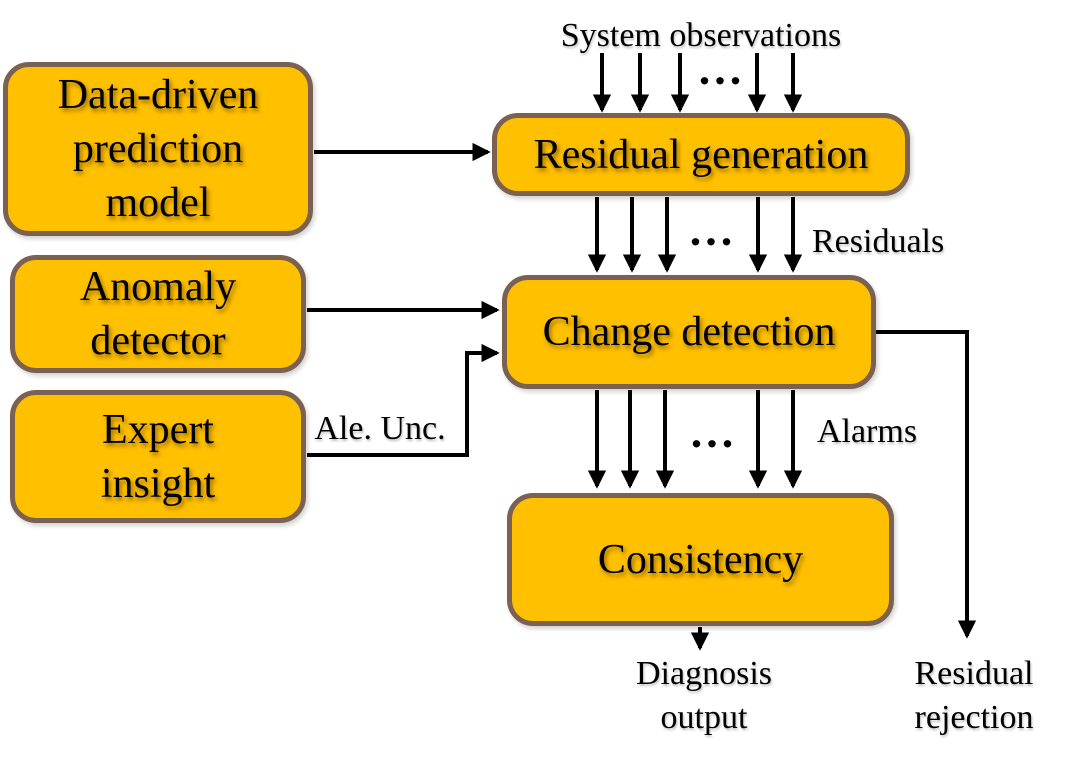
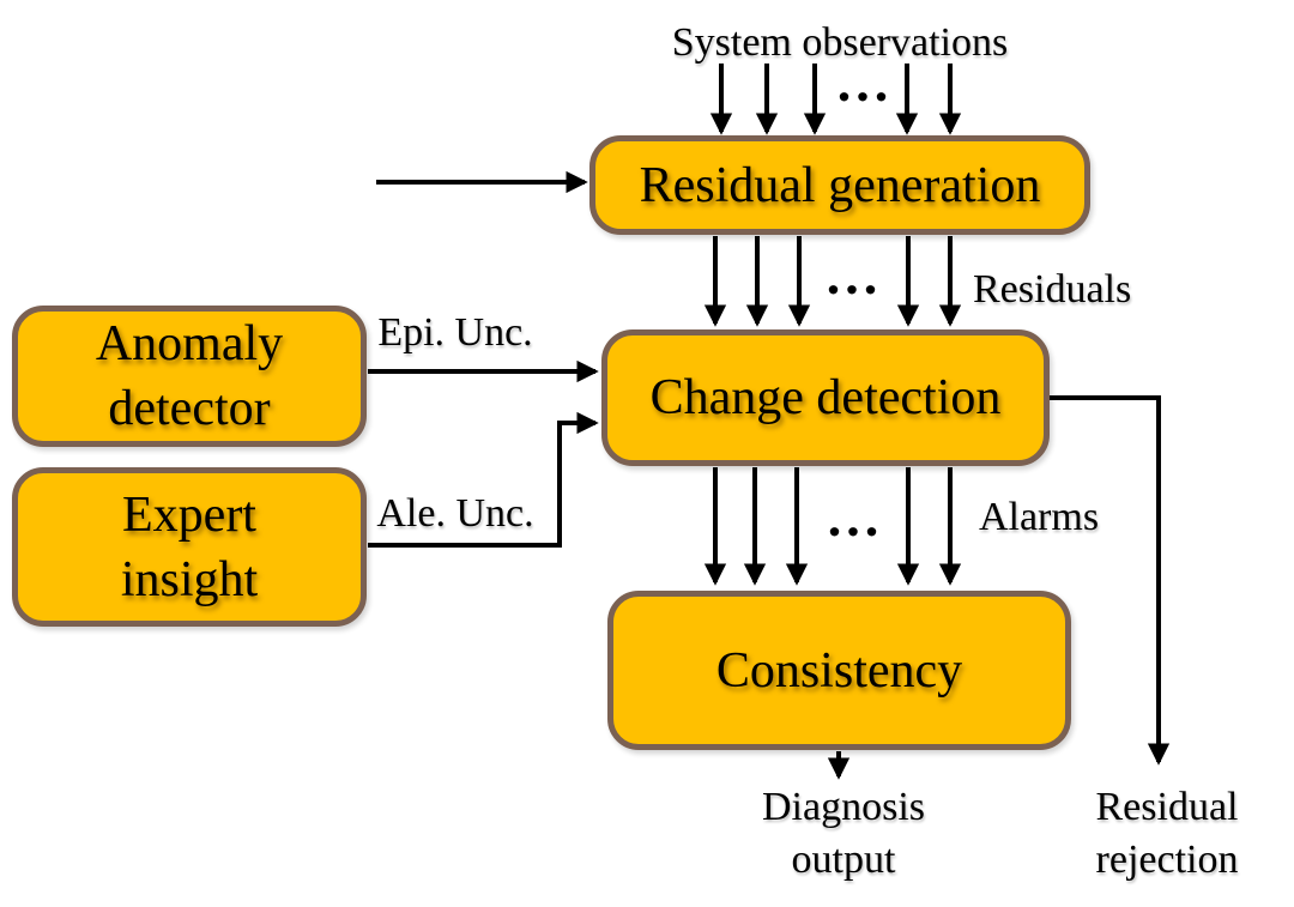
- Data-driven
- prediction
- model
  Anomaly
  detector
  Expert
  insight
  Residual generation
  Change detection
  Consistency
  System observations
  Residuals
+ Epi. Unc.
  Ale. Unc.
  Alarms
  Diagnosis
  output
  Residual
  rejection
  ...
  ...
  ...
